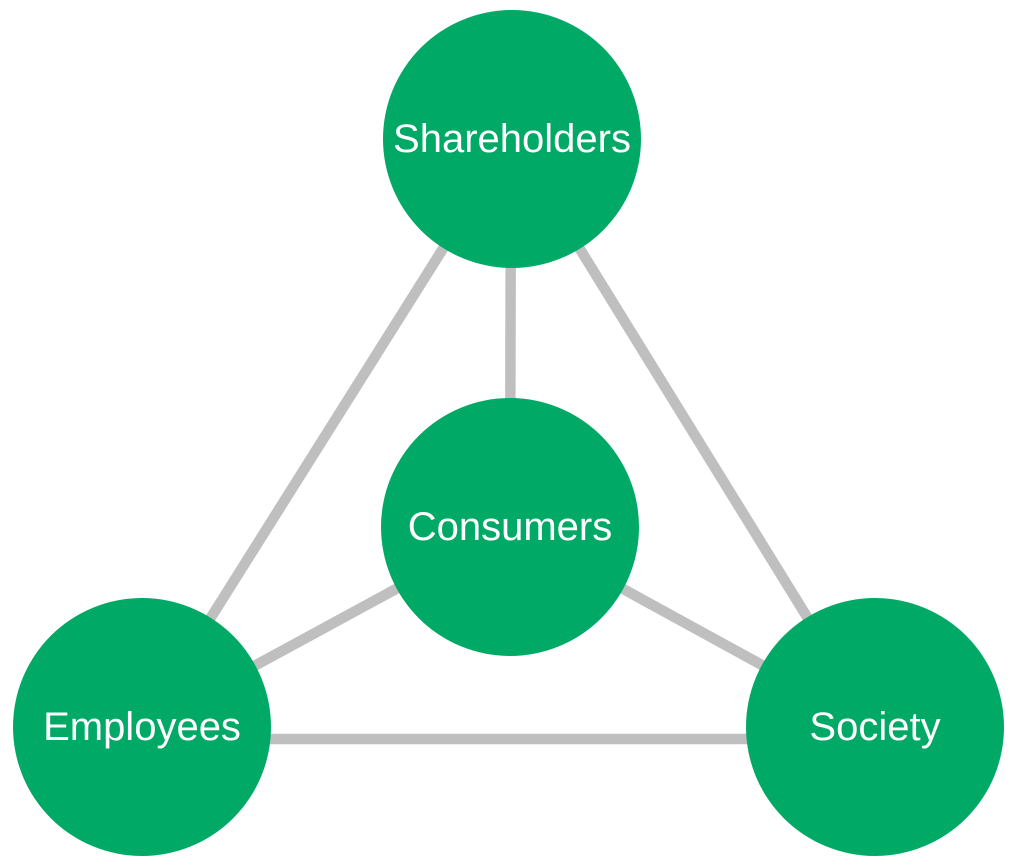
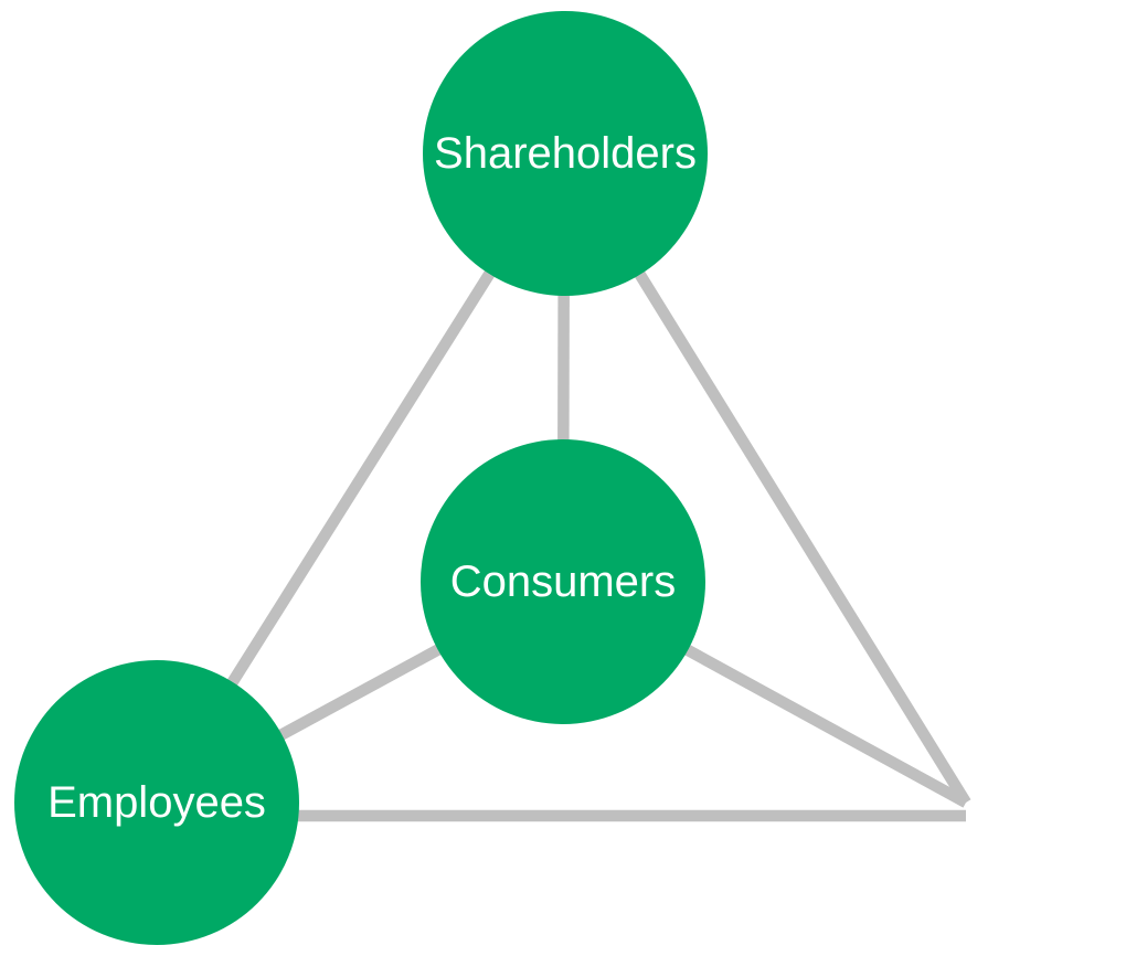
  Shareholders
  Consumers
  Employees
- Society
